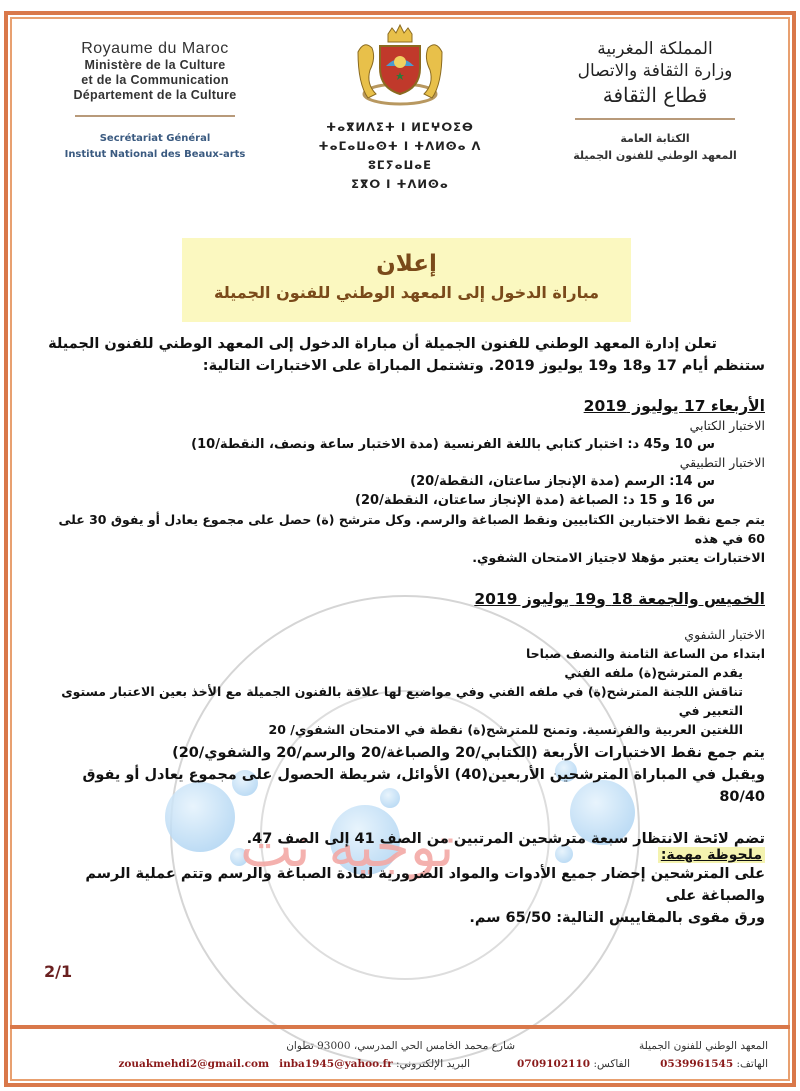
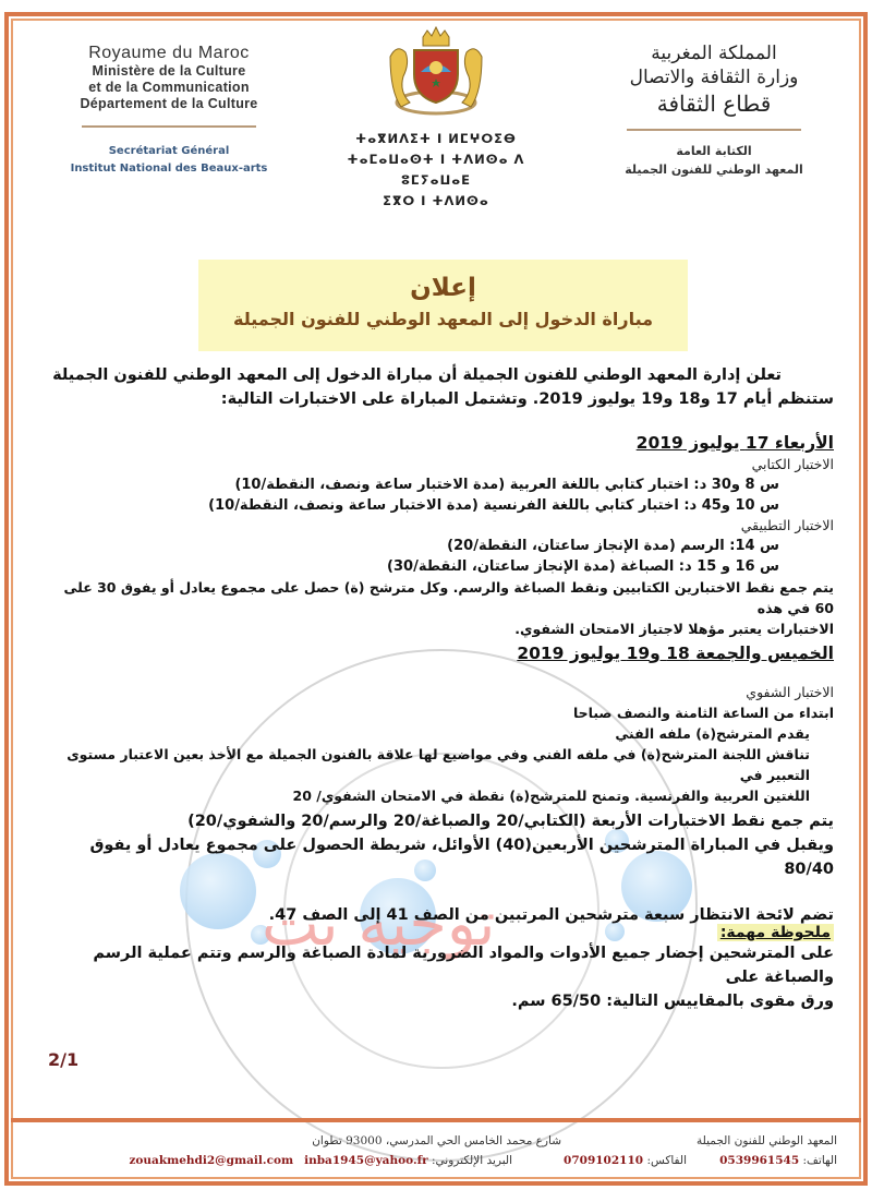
  توجيه نت
  Royaume du Maroc
  Ministère de la Culture
  et de la Communication
  Département de la Culture
  Secrétariat Général
  Institut National des Beaux-arts
  ⵜⴰⴳⵍⴷⵉⵜ ⵏ ⵍⵎⵖⵔⵉⴱ
  ⵜⴰⵎⴰⵡⴰⵙⵜ ⵏ ⵜⴷⵍⵙⴰ ⴷ ⵓⵎⵢⴰⵡⴰⴹ
  ⵉⴳⵔ ⵏ ⵜⴷⵍⵙⴰ
  المملكة المغربية
  وزارة الثقافة والاتصال
  قطاع الثقافة
  الكتابة العامة
  المعهد الوطني للفنون الجميلة
  إعلان
  مباراة الدخول إلى المعهد الوطني للفنون الجميلة
  تعلن إدارة المعهد الوطني للفنون الجميلة أن مباراة الدخول إلى المعهد الوطني للفنون الجميلة
  ستنظم أيام 17 و18 و19 يوليوز 2019. وتشتمل المباراة على الاختبارات التالية:
  الأربعاء 17 يوليوز 2019
  الاختبار الكتابي
+ س 8 و30 د: اختبار كتابي باللغة العربية (مدة الاختبار ساعة ونصف، النقطة/10)
  س 10 و45 د: اختبار كتابي باللغة الفرنسية (مدة الاختبار ساعة ونصف، النقطة/10)
  الاختبار التطبيقي
  س 14: الرسم (مدة الإنجاز ساعتان، النقطة/20)
- س 16 و 15 د: الصباغة (مدة الإنجاز ساعتان، النقطة/20)
+ س 16 و 15 د: الصباغة (مدة الإنجاز ساعتان، النقطة/30)
  يتم جمع نقط الاختبارين الكتابيين ونقط الصباغة والرسم. وكل مترشح (ة) حصل على مجموع يعادل أو يفوق 30 على 60 في هذه
  الاختبارات يعتبر مؤهلا لاجتياز الامتحان الشفوي.
  الخميس والجمعة 18 و19 يوليوز 2019
  الاختبار الشفوي
  ابتداء من الساعة الثامنة والنصف صباحا
  يقدم المترشح(ة) ملفه الفني
  تناقش اللجنة المترشح(ة) في ملفه الفني وفي مواضيع لها علاقة بالفنون الجميلة مع الأخذ بعين الاعتبار مستوى التعبير في
  اللغتين العربية والفرنسية. وتمنح للمترشح(ة) نقطة في الامتحان الشفوي/ 20
  يتم جمع نقط الاختبارات الأربعة (الكتابي/20 والصباغة/20 والرسم/20 والشفوي/20)
  ويقبل في المباراة المترشحين الأربعين(40) الأوائل، شريطة الحصول على مجموع يعادل أو يفوق 80/40
  تضم لائحة الانتظار سبعة مترشحين المرتبين من الصف 41 إلى الصف 47.
  ملحوظة مهمة:
  على المترشحين إحضار جميع الأدوات والمواد الضرورية لمادة الصباغة والرسم وتتم عملية الرسم والصباغة على
  ورق مقوى بالمقاييس التالية: 65/50 سم.
  2/1
  المعهد الوطني للفنون الجميلة
  شارع محمد الخامس الحي المدرسي، 93000 تطوان
  الهاتف: 0539961545
  الفاكس: 0709102110
  البريد الإلكتروني: zouakmehdi2@gmail.com inba1945@yahoo.fr
